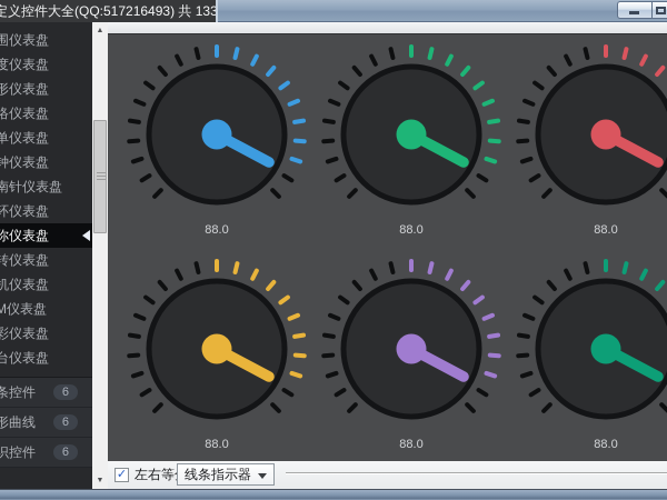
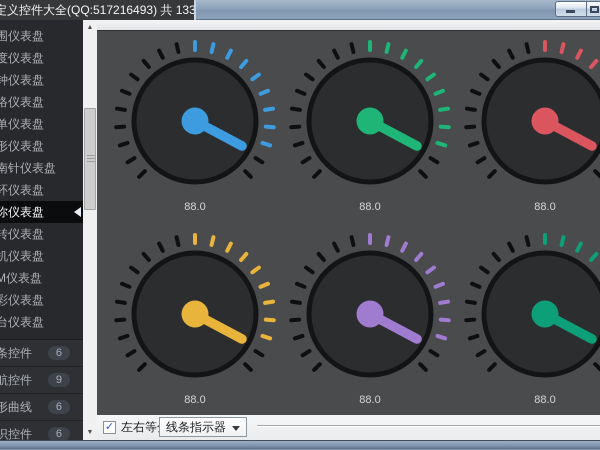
  定义控件大全(QQ:517216493) 共 133
  围仪表盘
  度仪表盘
- 形仪表盘
+ 钟仪表盘
  络仪表盘
  单仪表盘
- 钟仪表盘
+ 形仪表盘
  南针仪表盘
  环仪表盘
  你仪表盘
  转仪表盘
  机仪表盘
  M仪表盘
  彩仪表盘
  台仪表盘
  条控件
  6
+ 航控件
+ 9
  形曲线
  6
  识控件
  6
  88.0
  88.0
  88.0
  88.0
  88.0
  88.0
  ✓
  左右等
  线条指示器
